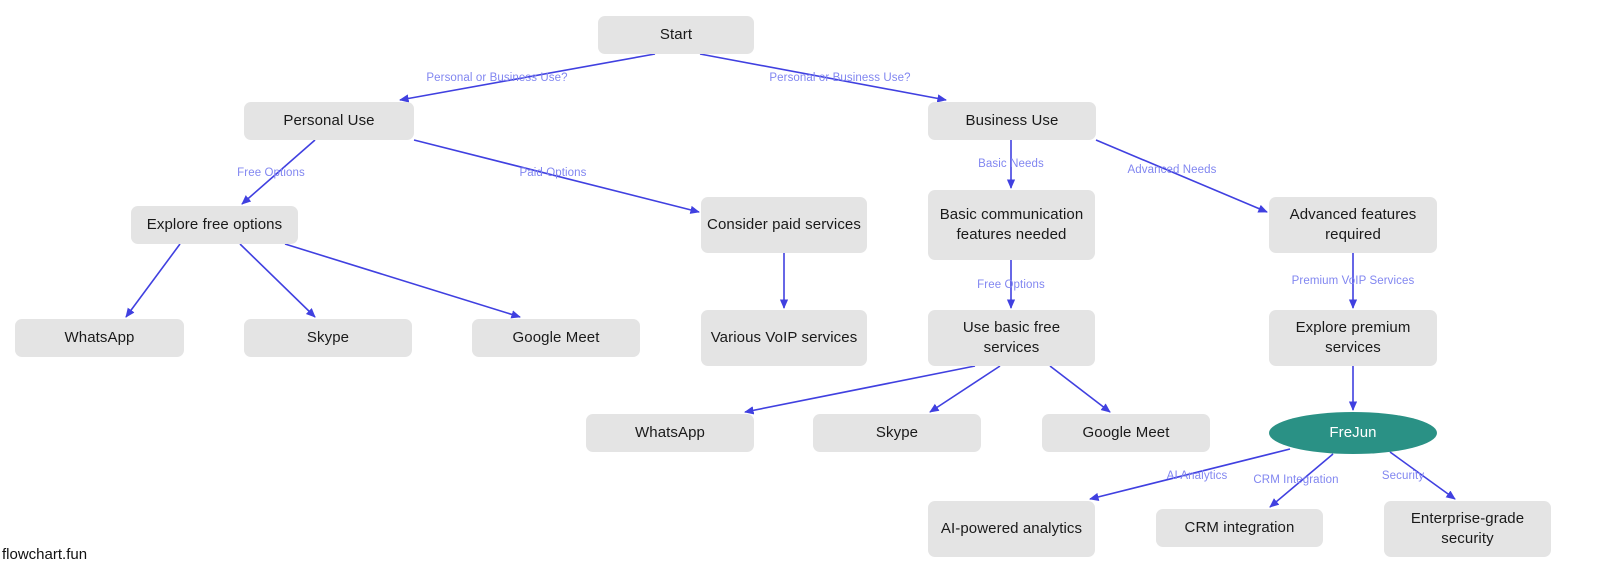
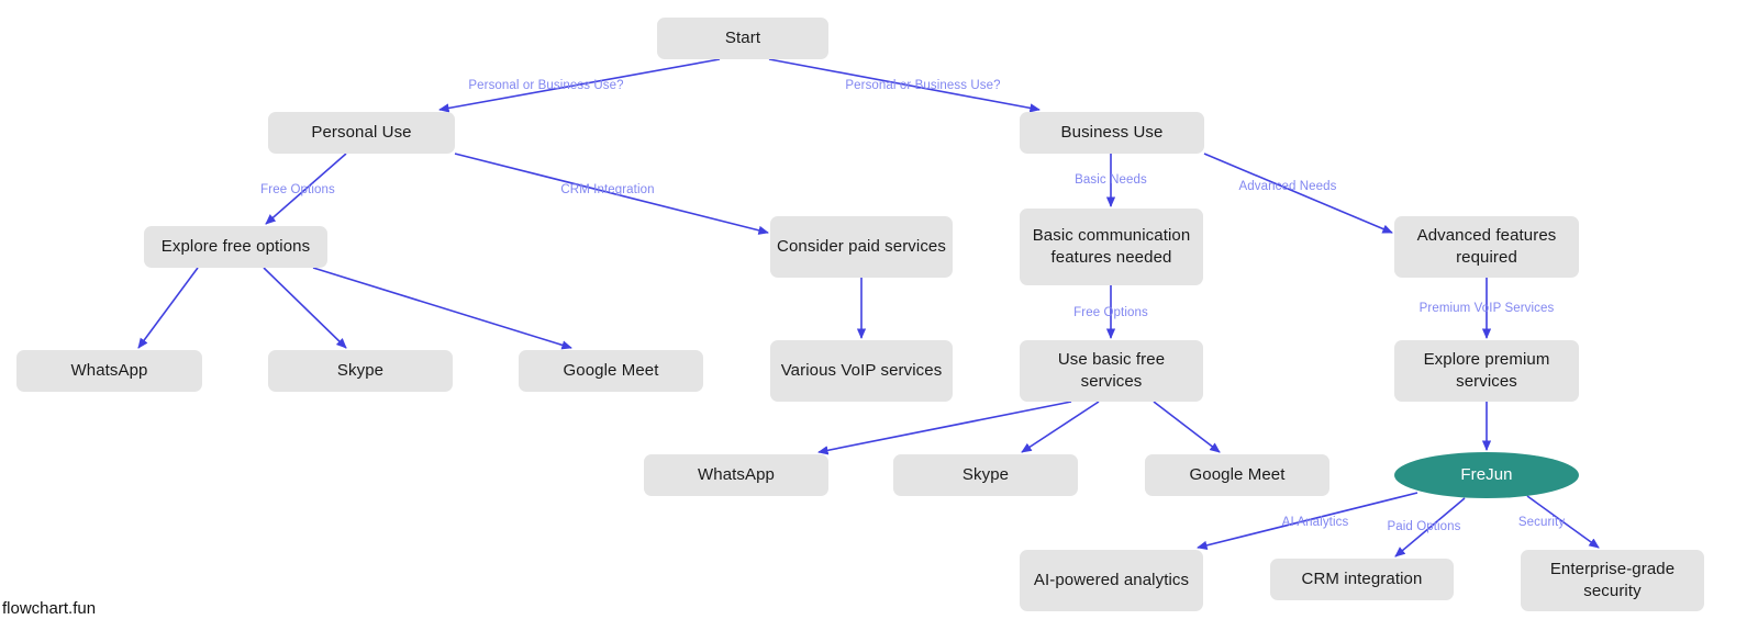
  Start
  Personal Use
  Business Use
  Explore free options
  Consider paid services
  Basic communication features needed
  Advanced features required
  WhatsApp
  Skype
  Google Meet
  Various VoIP services
  Use basic free services
  Explore premium services
  WhatsApp
  Skype
  Google Meet
  FreJun
  AI-powered analytics
  CRM integration
  Enterprise-grade security
  Personal or Business Use?
  Personal or Business Use?
  Free Options
- Paid Options
+ CRM Integration
  Basic Needs
  Advanced Needs
  Free Options
  Premium VoIP Services
  AI Analytics
- CRM Integration
+ Paid Options
  Security
  flowchart.fun
